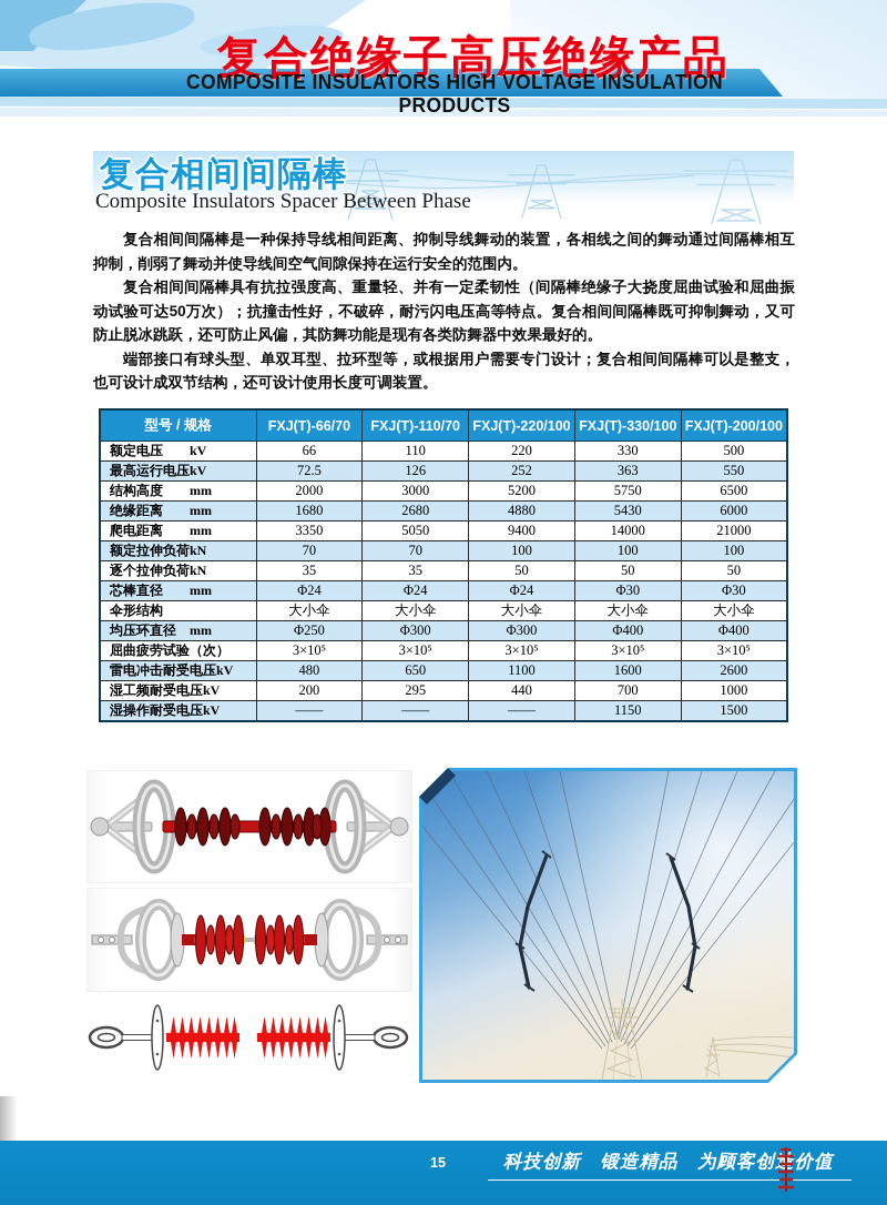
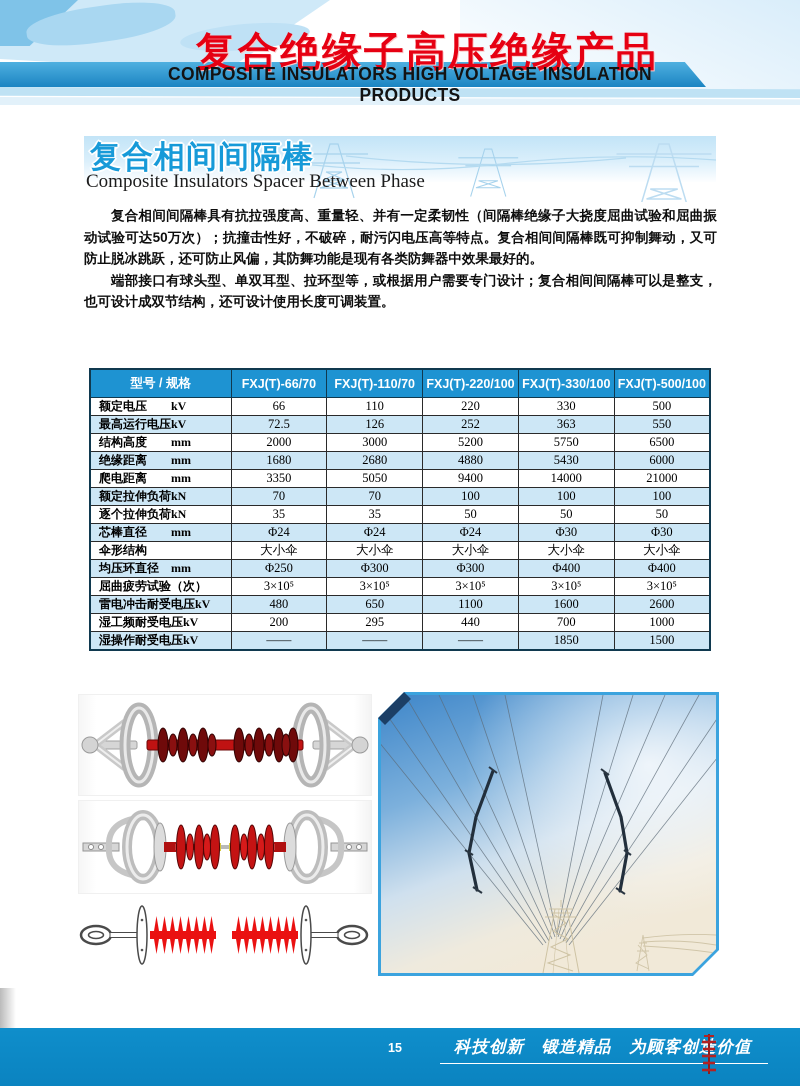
  复合绝缘子高压绝缘产品
  COMPOSITE INSULATORS HIGH VOLTAGE INSULATION PRODUCTS
  复合相间间隔棒
  Composite Insulators Spacer Between Phase
- 复合相间间隔棒是一种保持导线相间距离、抑制导线舞动的装置，各相线之间的舞动通过间隔棒相互抑制，削弱了舞动并使导线间空气间隙保持在运行安全的范围内。
  复合相间间隔棒具有抗拉强度高、重量轻、并有一定柔韧性（间隔棒绝缘子大挠度屈曲试验和屈曲振动试验可达50万次）；抗撞击性好，不破碎，耐污闪电压高等特点。复合相间间隔棒既可抑制舞动，又可防止脱冰跳跃，还可防止风偏，其防舞功能是现有各类防舞器中效果最好的。
  端部接口有球头型、单双耳型、拉环型等，或根据用户需要专门设计；复合相间间隔棒可以是整支，也可设计成双节结构，还可设计使用长度可调装置。
- 型号 / 规格	FXJ(T)-66/70	FXJ(T)-110/70	FXJ(T)-220/100	FXJ(T)-330/100	FXJ(T)-200/100
+ 型号 / 规格	FXJ(T)-66/70	FXJ(T)-110/70	FXJ(T)-220/100	FXJ(T)-330/100	FXJ(T)-500/100
  额定电压 kV	66	110	220	330	500
  最高运行电压kV	72.5	126	252	363	550
  结构高度 mm	2000	3000	5200	5750	6500
  绝缘距离 mm	1680	2680	4880	5430	6000
  爬电距离 mm	3350	5050	9400	14000	21000
  额定拉伸负荷kN	70	70	100	100	100
  逐个拉伸负荷kN	35	35	50	50	50
  芯棒直径 mm	Φ24	Φ24	Φ24	Φ30	Φ30
  伞形结构	大小伞	大小伞	大小伞	大小伞	大小伞
  均压环直径 mm	Φ250	Φ300	Φ300	Φ400	Φ400
  屈曲疲劳试验（次）	3×10⁵	3×10⁵	3×10⁵	3×10⁵	3×10⁵
  雷电冲击耐受电压kV	480	650	1100	1600	2600
  湿工频耐受电压kV	200	295	440	700	1000
- 湿操作耐受电压kV	——	——	——	1150	1500
+ 湿操作耐受电压kV	——	——	——	1850	1500
  15
  科技创新 锻造精品 为顾客创造价值
